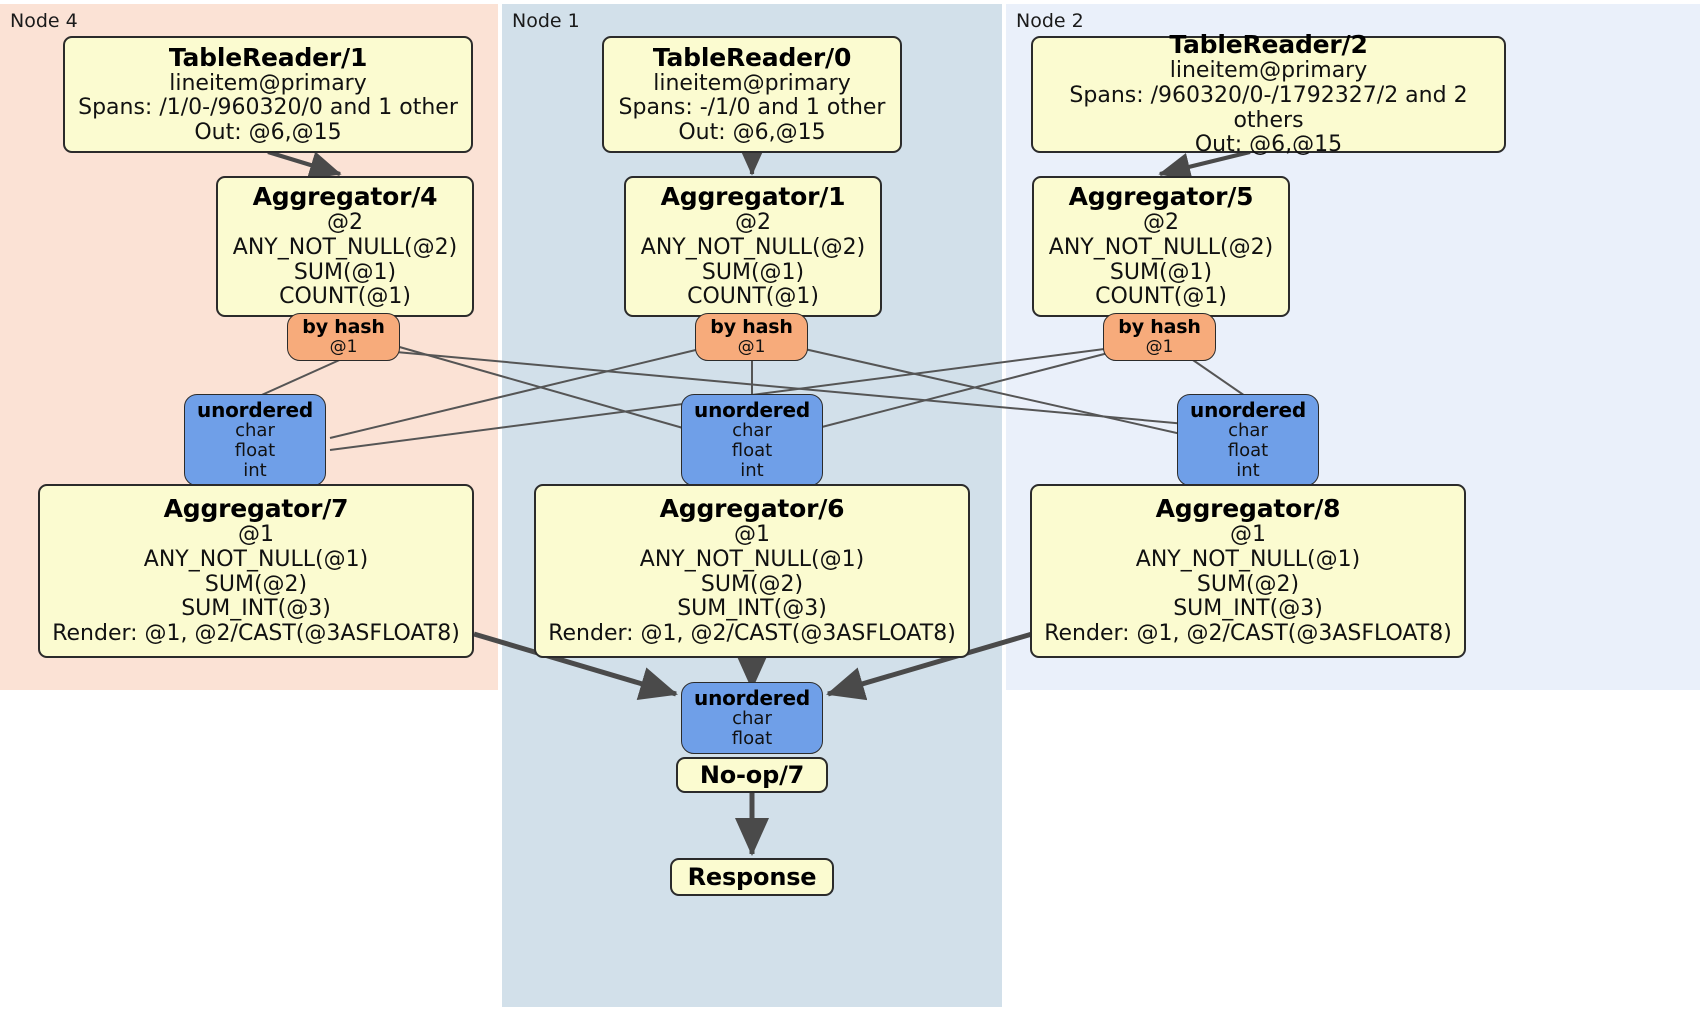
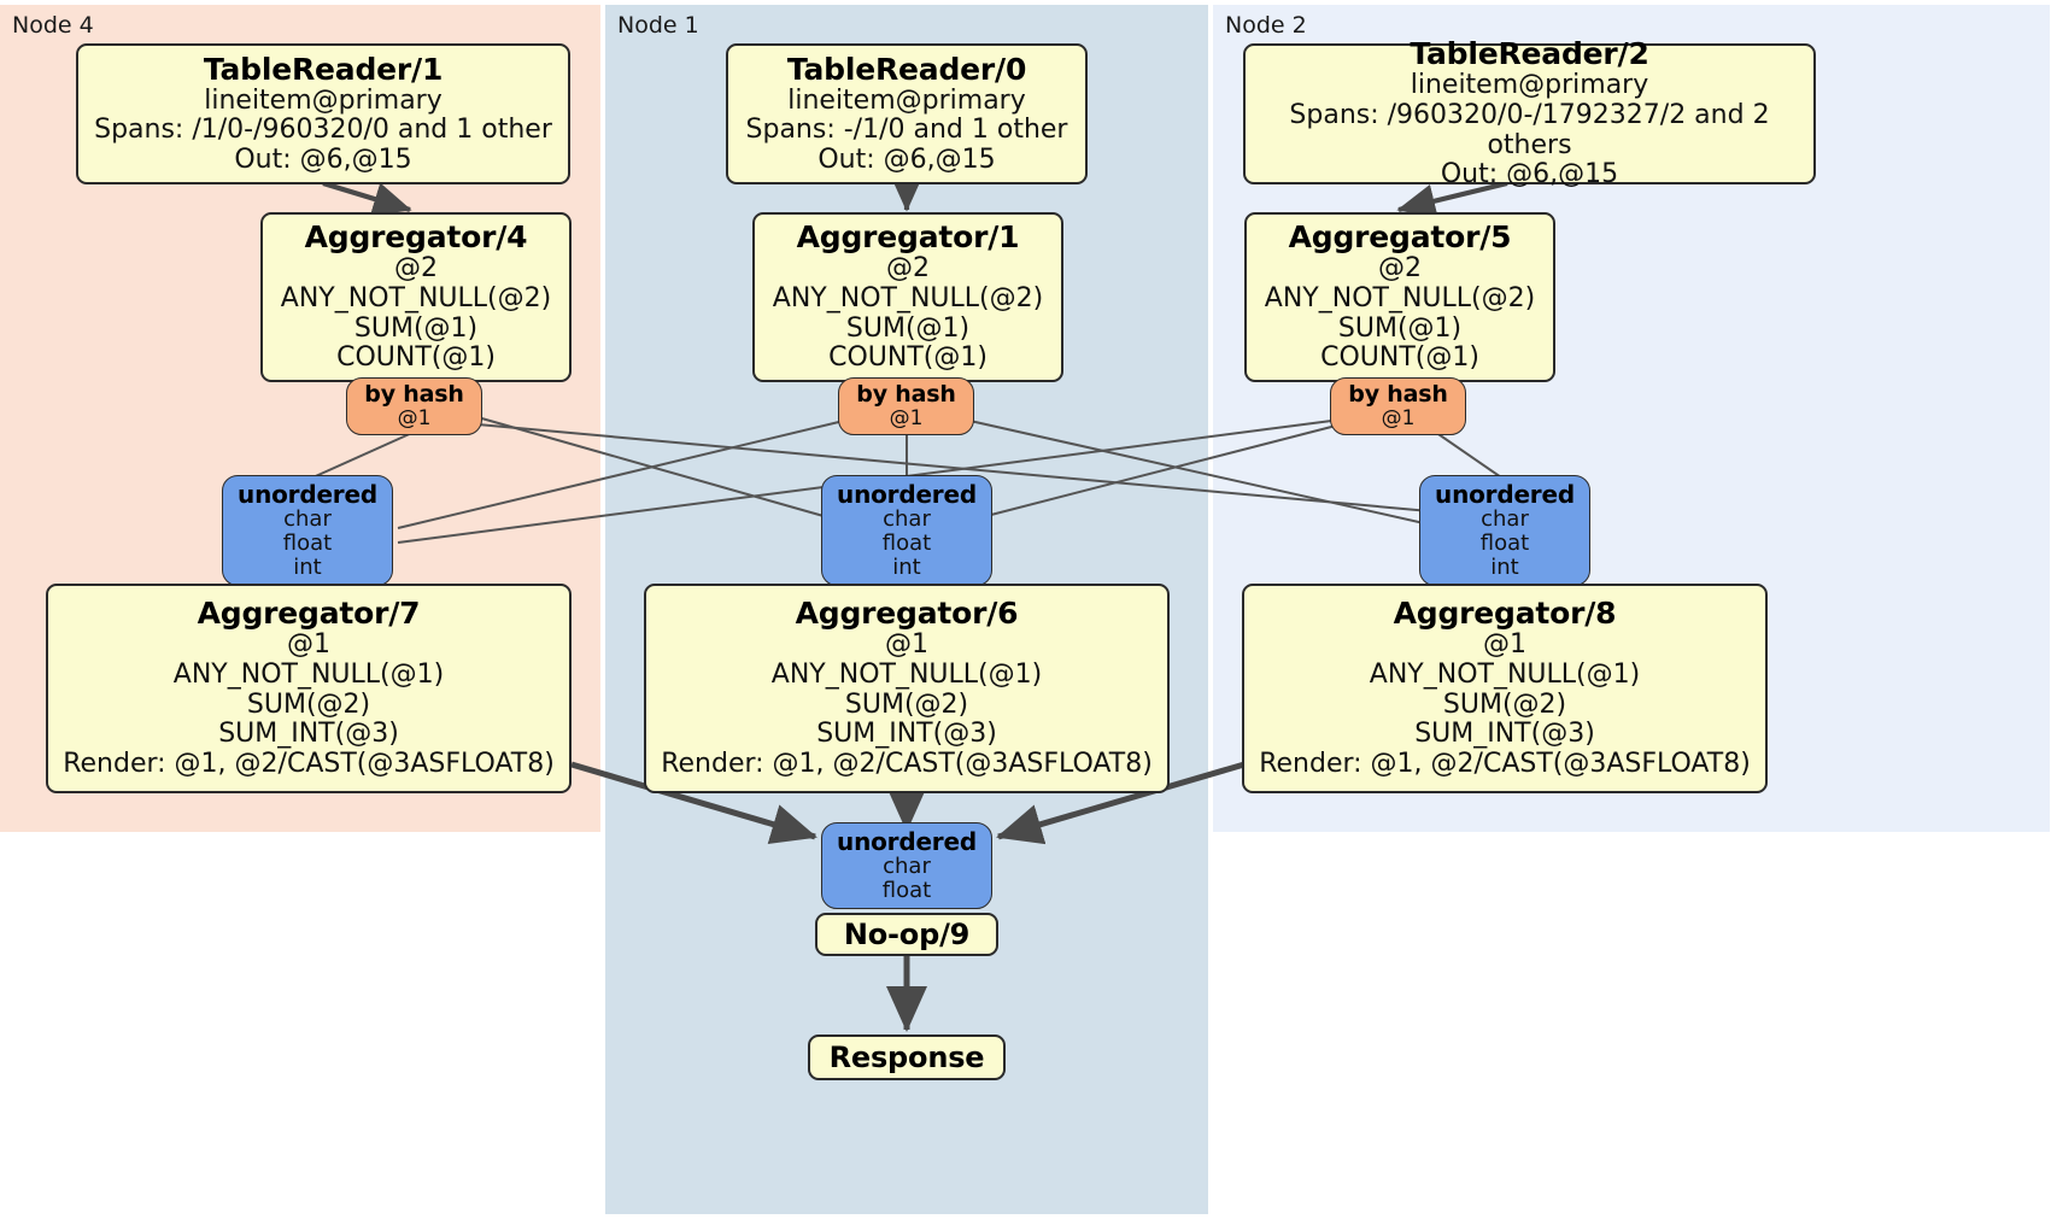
  Node 4
  Node 1
  Node 2
  TableReader/1
  lineitem@primary
  Spans: /1/0-/960320/0 and 1 other
  Out: @6,@15
  TableReader/0
  lineitem@primary
  Spans: -/1/0 and 1 other
  Out: @6,@15
  TableReader/2
  lineitem@primary
  Spans: /960320/0-/1792327/2 and 2 others
  Out: @6,@15
  Aggregator/4
  @2
  ANY_NOT_NULL(@2)
  SUM(@1)
  COUNT(@1)
  Aggregator/1
  @2
  ANY_NOT_NULL(@2)
  SUM(@1)
  COUNT(@1)
  Aggregator/5
  @2
  ANY_NOT_NULL(@2)
  SUM(@1)
  COUNT(@1)
  by hash
  @1
  by hash
  @1
  by hash
  @1
  unordered
  char
  float
  int
  unordered
  char
  float
  int
  unordered
  char
  float
  int
  Aggregator/7
  @1
  ANY_NOT_NULL(@1)
  SUM(@2)
  SUM_INT(@3)
  Render: @1, @2/CAST(@3ASFLOAT8)
  Aggregator/6
  @1
  ANY_NOT_NULL(@1)
  SUM(@2)
  SUM_INT(@3)
  Render: @1, @2/CAST(@3ASFLOAT8)
  Aggregator/8
  @1
  ANY_NOT_NULL(@1)
  SUM(@2)
  SUM_INT(@3)
  Render: @1, @2/CAST(@3ASFLOAT8)
  unordered
  char
  float
- No-op/7
+ No-op/9
  Response
